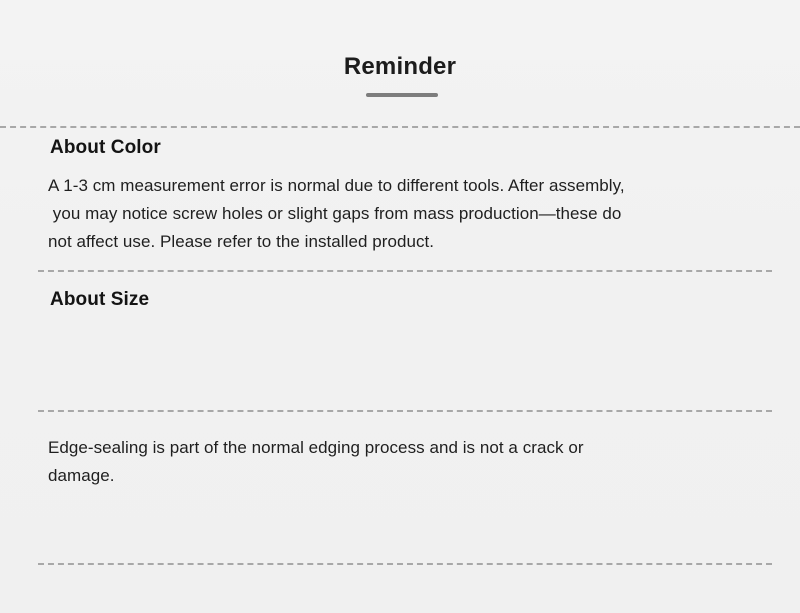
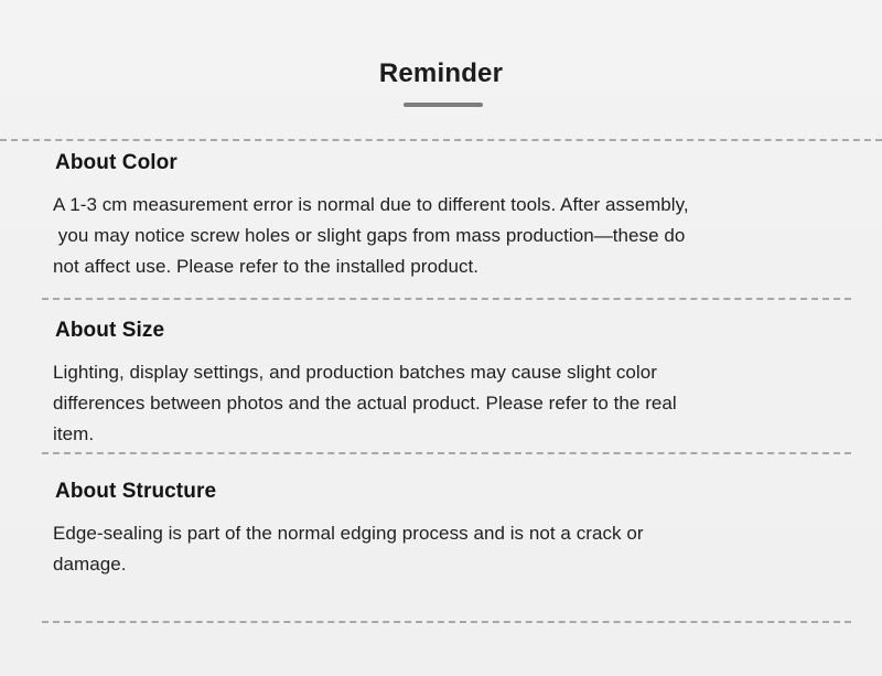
  Reminder
  About Color
  A 1-3 cm measurement error is normal due to different tools. After assembly,
  you may notice screw holes or slight gaps from mass production—these do
  not affect use. Please refer to the installed product.
  About Size
+ Lighting, display settings, and production batches may cause slight color
+ differences between photos and the actual product. Please refer to the real
+ item.
+ About Structure
  Edge-sealing is part of the normal edging process and is not a crack or
  damage.
